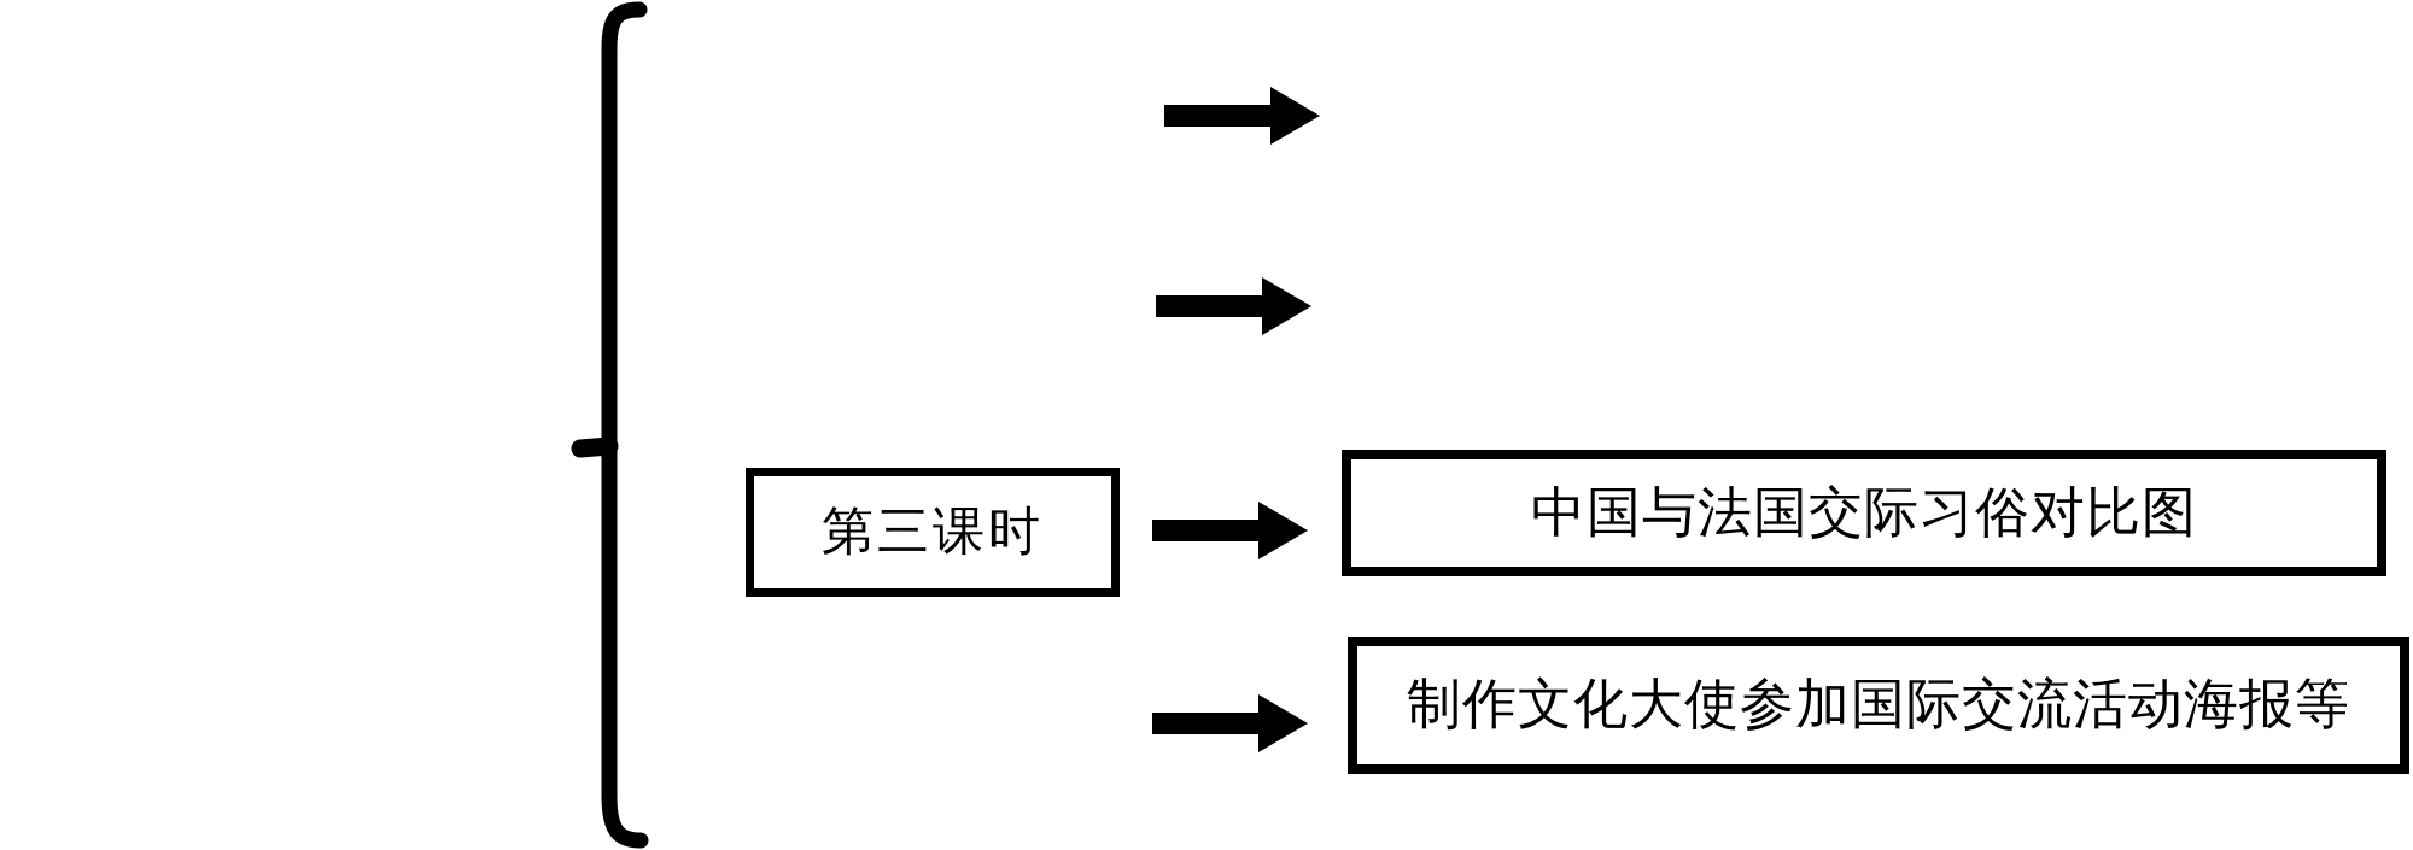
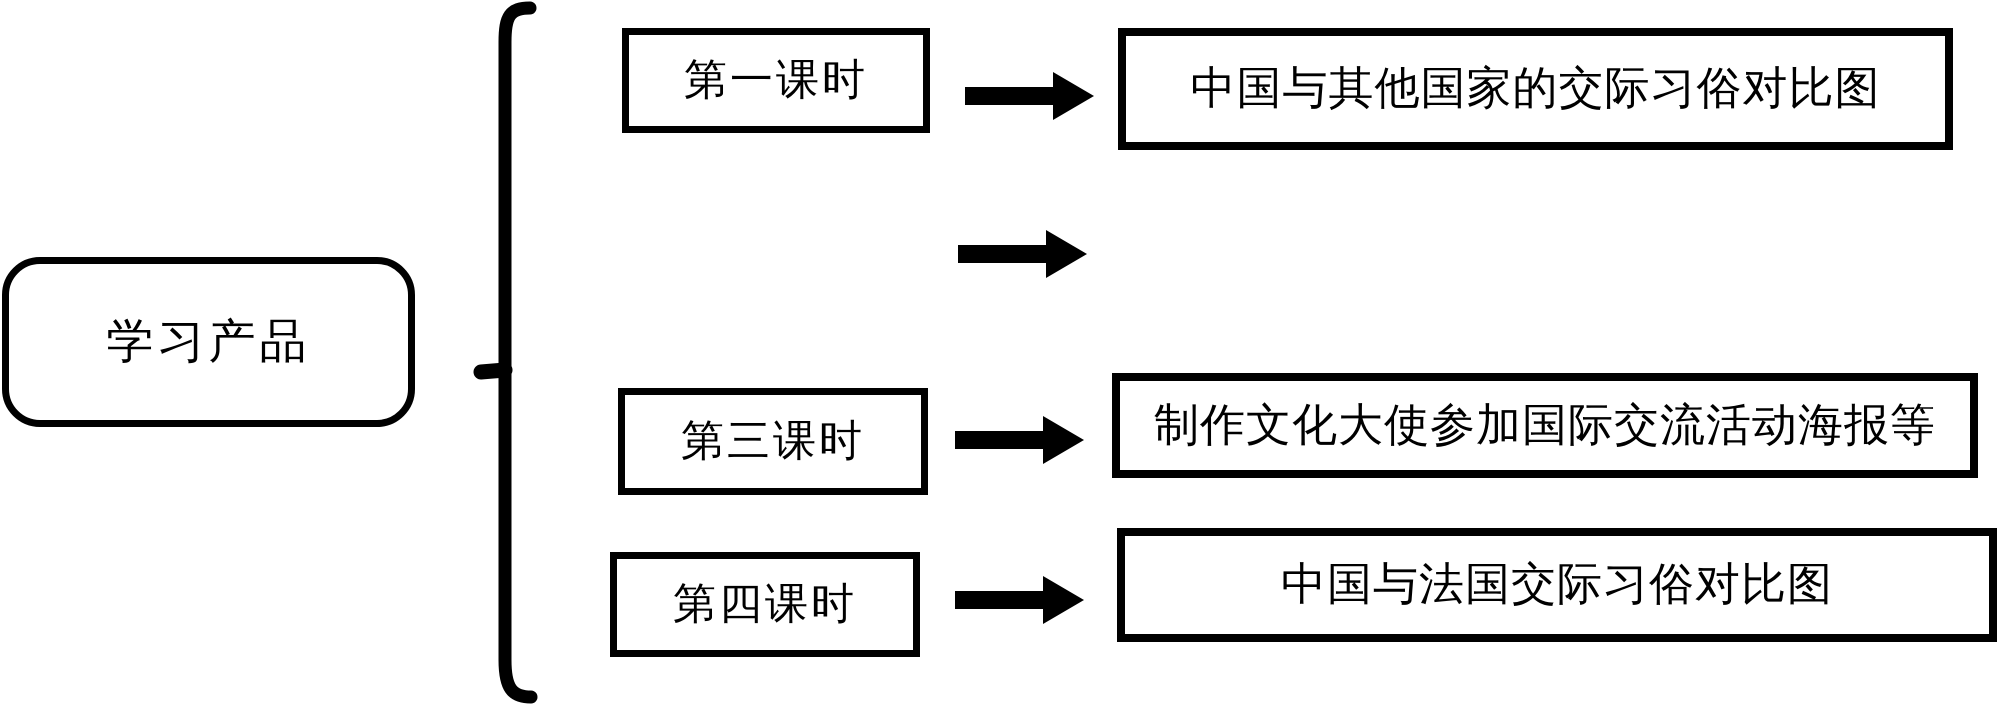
+ 学习产品
+ 第一课时
+ 中国与其他国家的交际习俗对比图
  第三课时
- 中国与法国交际习俗对比图
+ 制作文化大使参加国际交流活动海报等
+ 第四课时
- 制作文化大使参加国际交流活动海报等
+ 中国与法国交际习俗对比图
